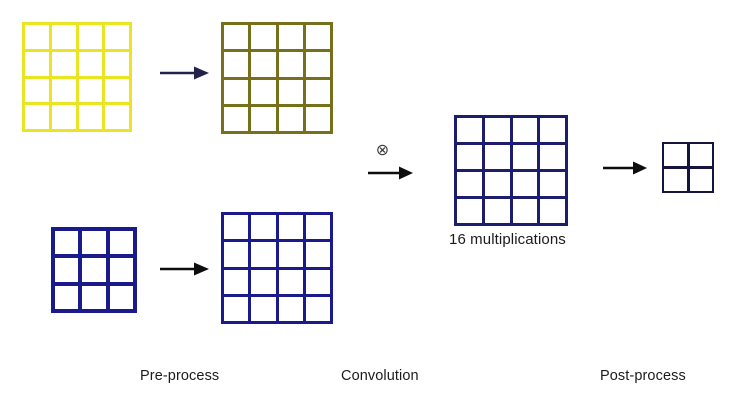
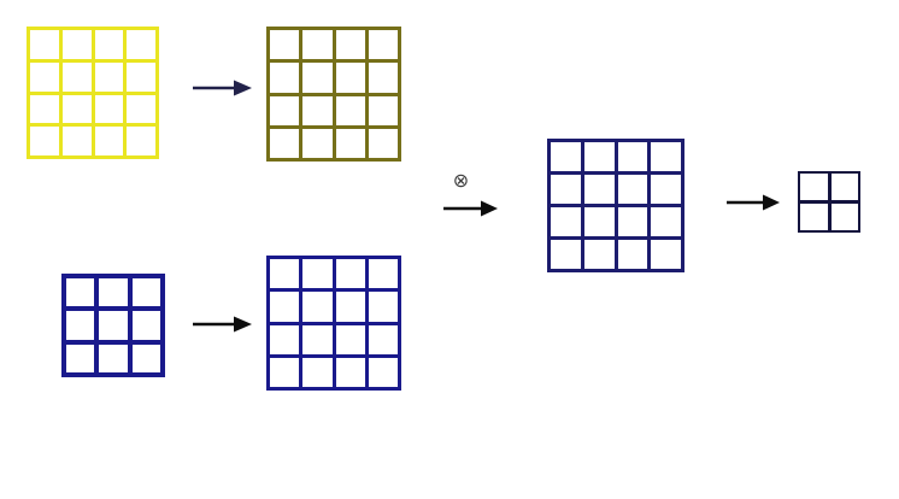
  ⊗
- 16 multiplications
- Pre-process
- Convolution
- Post-process
